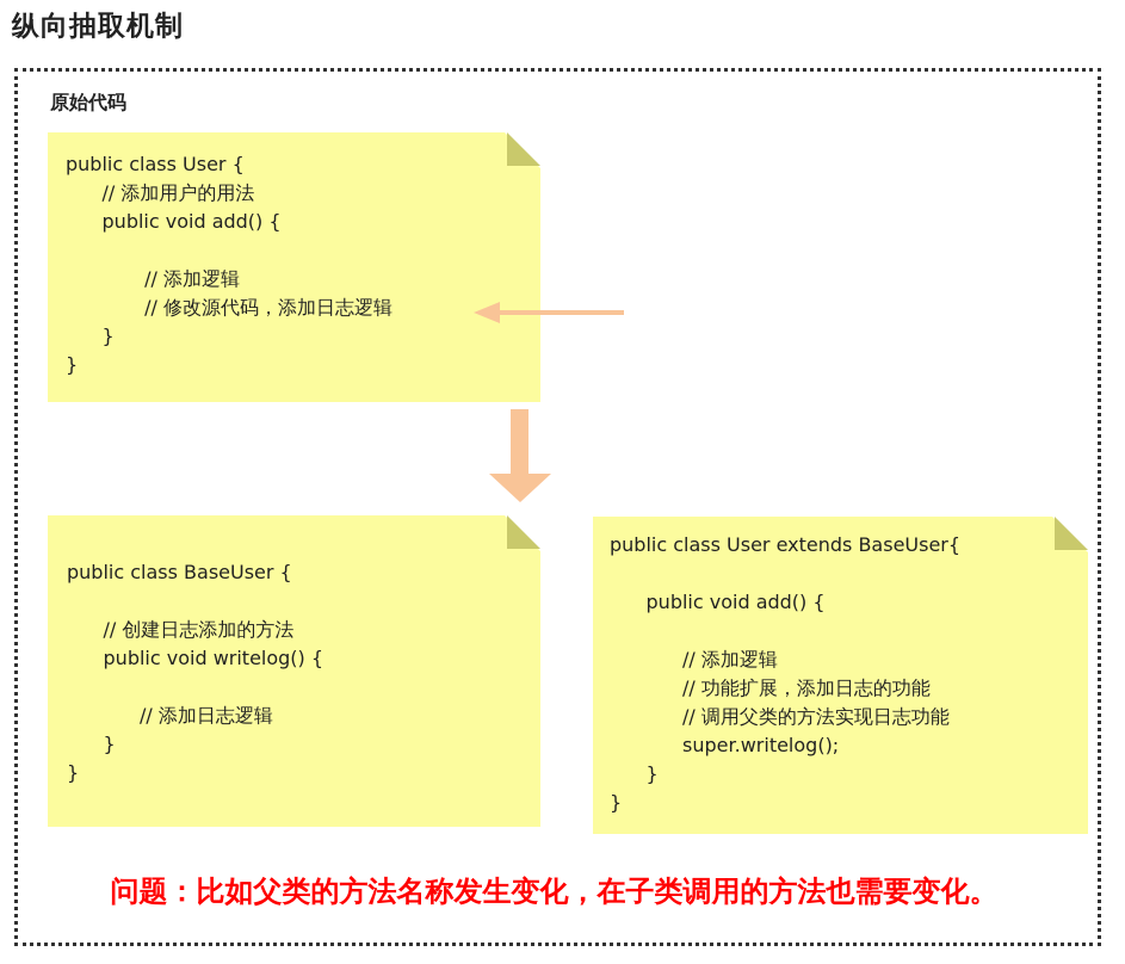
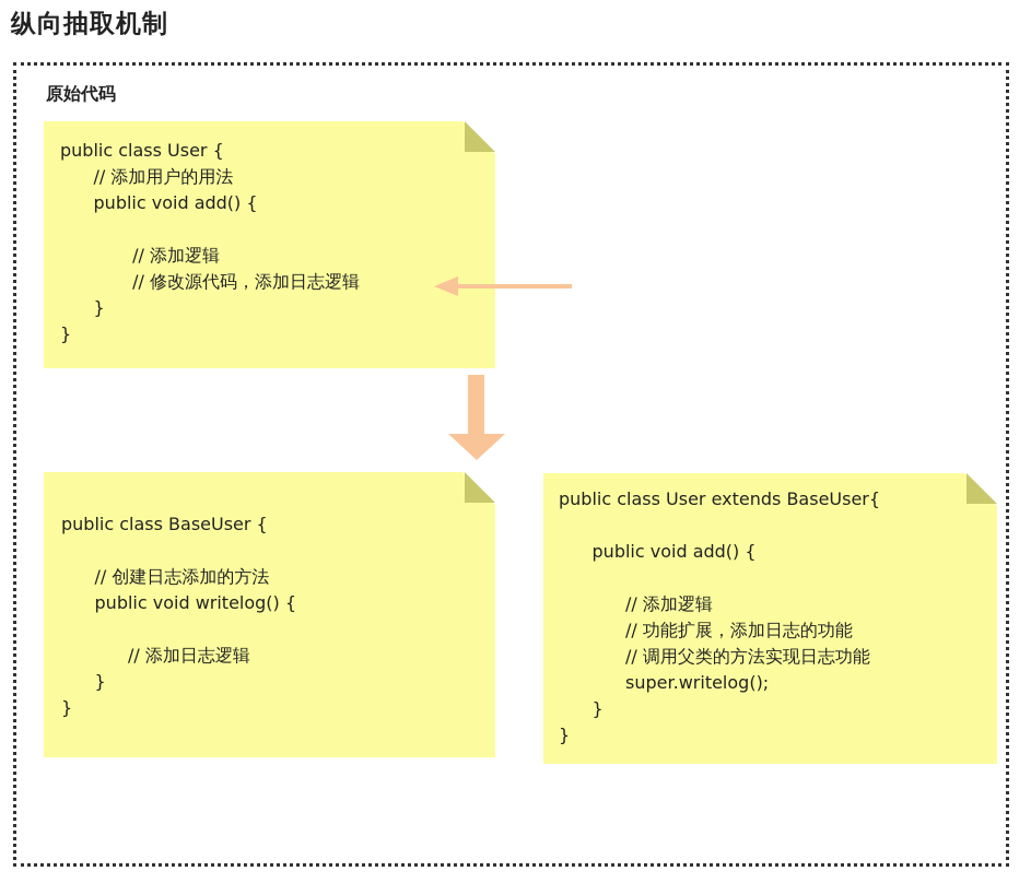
  纵向抽取机制
  原始代码
  public class User {
  // 添加用户的用法
  public void add() {
  // 添加逻辑
  // 修改源代码，添加日志逻辑
  }
  }
  public class BaseUser {
  // 创建日志添加的方法
  public void writelog() {
  // 添加日志逻辑
  }
  }
  public class User extends BaseUser{
  public void add() {
  // 添加逻辑
  // 功能扩展，添加日志的功能
  // 调用父类的方法实现日志功能
  super.writelog();
  }
  }
- 问题：比如父类的方法名称发生变化，在子类调用的方法也需要变化。
